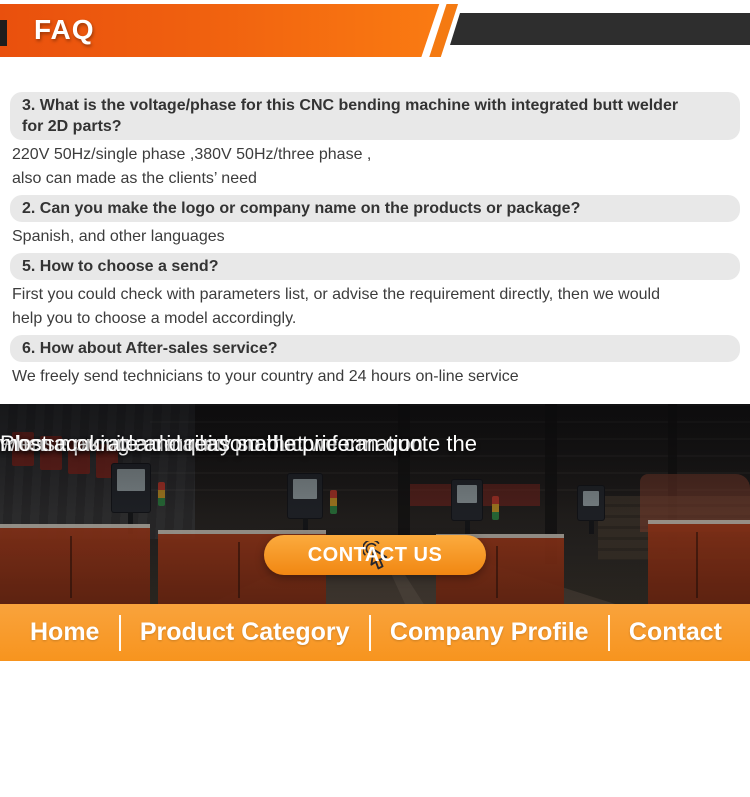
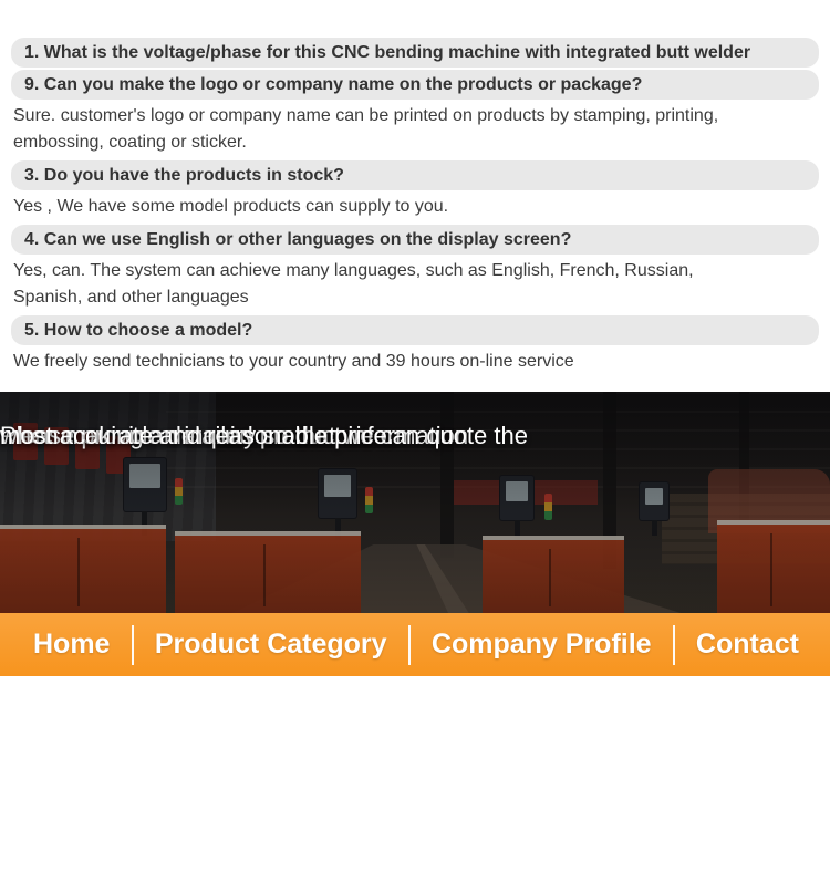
- FAQ
- 3. What is the voltage/phase for this CNC bending machine with integrated butt welder
+ 1. What is the voltage/phase for this CNC bending machine with integrated butt welder
- for 2D parts?
- 220V 50Hz/single phase ,380V 50Hz/three phase ,
- also can made as the clients’ need
- 2. Can you make the logo or company name on the products or package?
+ 9. Can you make the logo or company name on the products or package?
+ Sure. customer's logo or company name can be printed on products by stamping, printing,
+ embossing, coating or sticker.
+ 3. Do you have the products in stock?
+ Yes , We have some model products can supply to you.
+ 4. Can we use English or other languages on the display screen?
+ Yes, can. The system can achieve many languages, such as English, French, Russian,
  Spanish, and other languages
- 5. How to choose a send?
+ 5. How to choose a model?
- First you could check with parameters list, or advise the requirement directly, then we would
- help you to choose a model accordingly.
- 6. How about After-sales service?
- We freely send technicians to your country and 24 hours on-line service
+ We freely send technicians to your country and 39 hours on-line service
  Please provide detailed product information
  when making an inquiry so that we can quote the
  most accurate and reasonable price.
- CONTACT US
  Home
  Product Category
  Company Profile
  Contact
